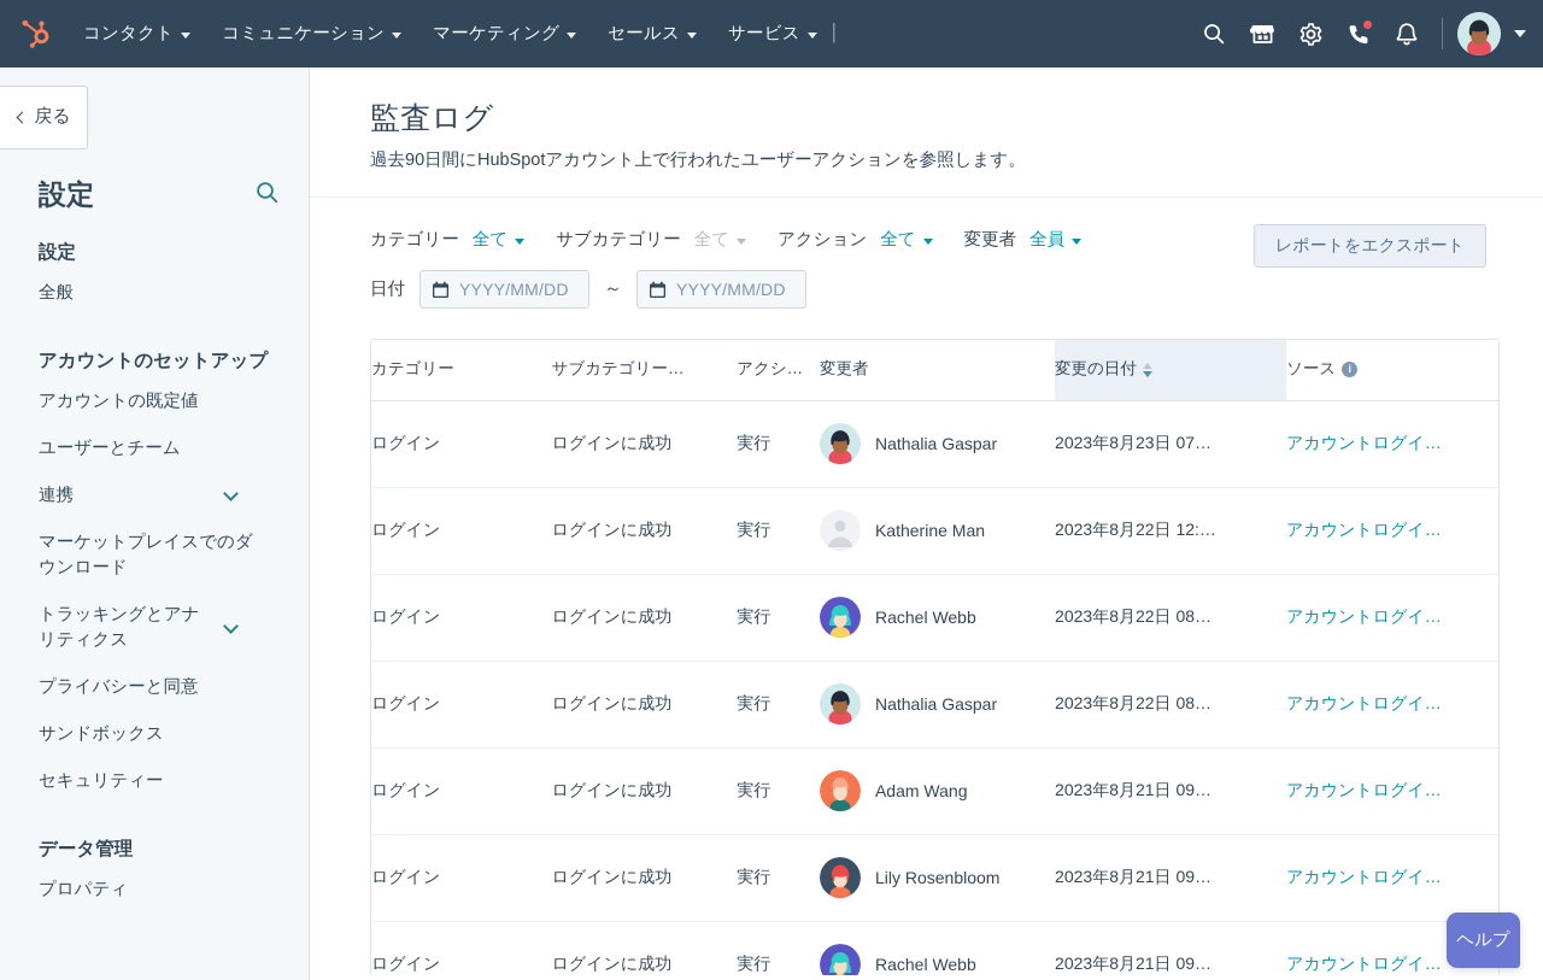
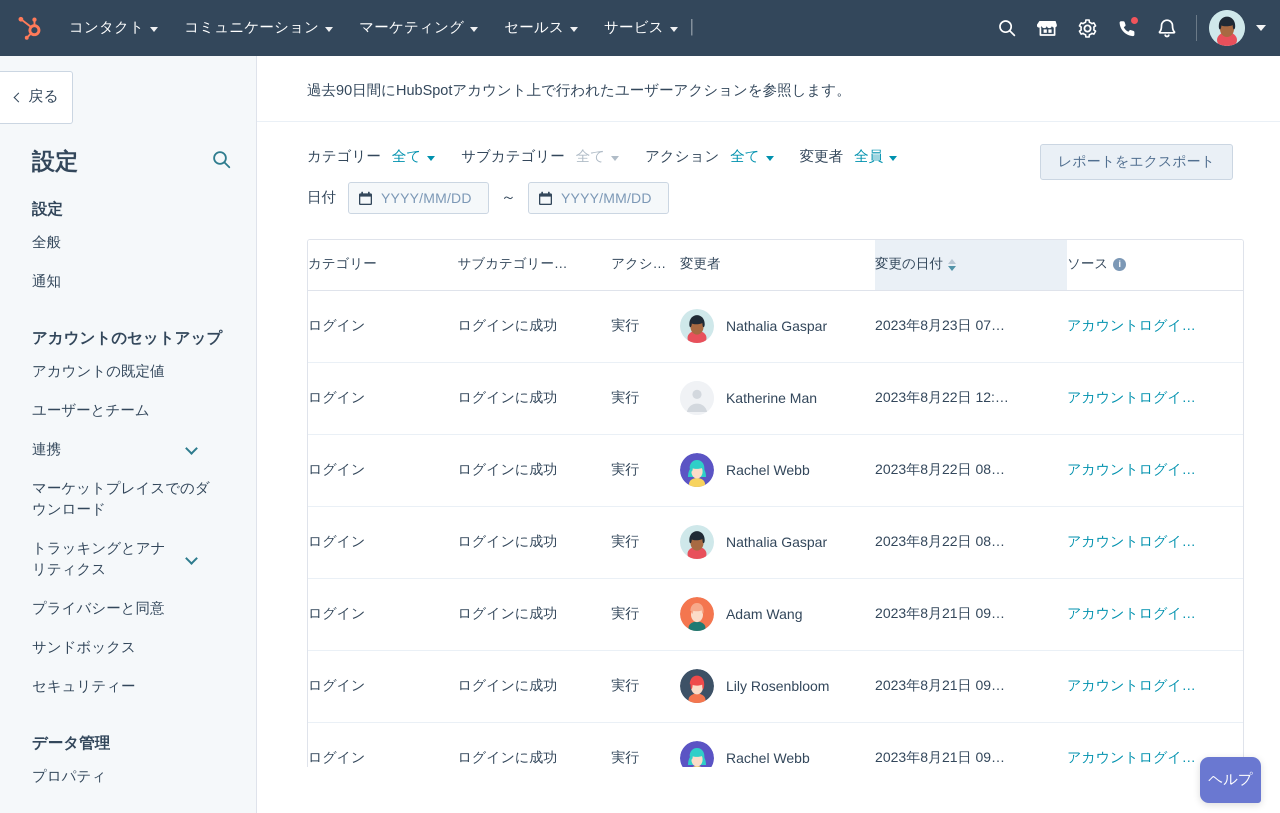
  コンタクト
  コミュニケーション
  マーケティング
  セールス
  サービス
  │
  戻る
  設定
  設定
  全般
+ 通知
  アカウントのセットアップ
  アカウントの既定値
  ユーザーとチーム
  連携
  マーケットプレイスでのダウンロード
  トラッキングとアナリティクス
  プライバシーと同意
  サンドボックス
  セキュリティー
  データ管理
  プロパティ
- 監査ログ
  過去90日間にHubSpotアカウント上で行われたユーザーアクションを参照します。
  カテゴリー
  全て
  サブカテゴリー
  全て
  アクション
  全て
  変更者
  全員
  日付
  YYYY/MM/DD
  ～
  YYYY/MM/DD
  レポートをエクスポート
  カテゴリー	サブカテゴリー…	アクシ…	変更者	変更の日付	ソース i
  ログイン	ログインに成功	実行	Nathalia Gaspar	2023年8月23日 07…	アカウントログイ…
  ログイン	ログインに成功	実行	Katherine Man	2023年8月22日 12:…	アカウントログイ…
  ログイン	ログインに成功	実行	Rachel Webb	2023年8月22日 08…	アカウントログイ…
  ログイン	ログインに成功	実行	Nathalia Gaspar	2023年8月22日 08…	アカウントログイ…
  ログイン	ログインに成功	実行	Adam Wang	2023年8月21日 09…	アカウントログイ…
  ログイン	ログインに成功	実行	Lily Rosenbloom	2023年8月21日 09…	アカウントログイ…
  ログイン	ログインに成功	実行	Rachel Webb	2023年8月21日 09…	アカウントログイ…
  ヘルプ
